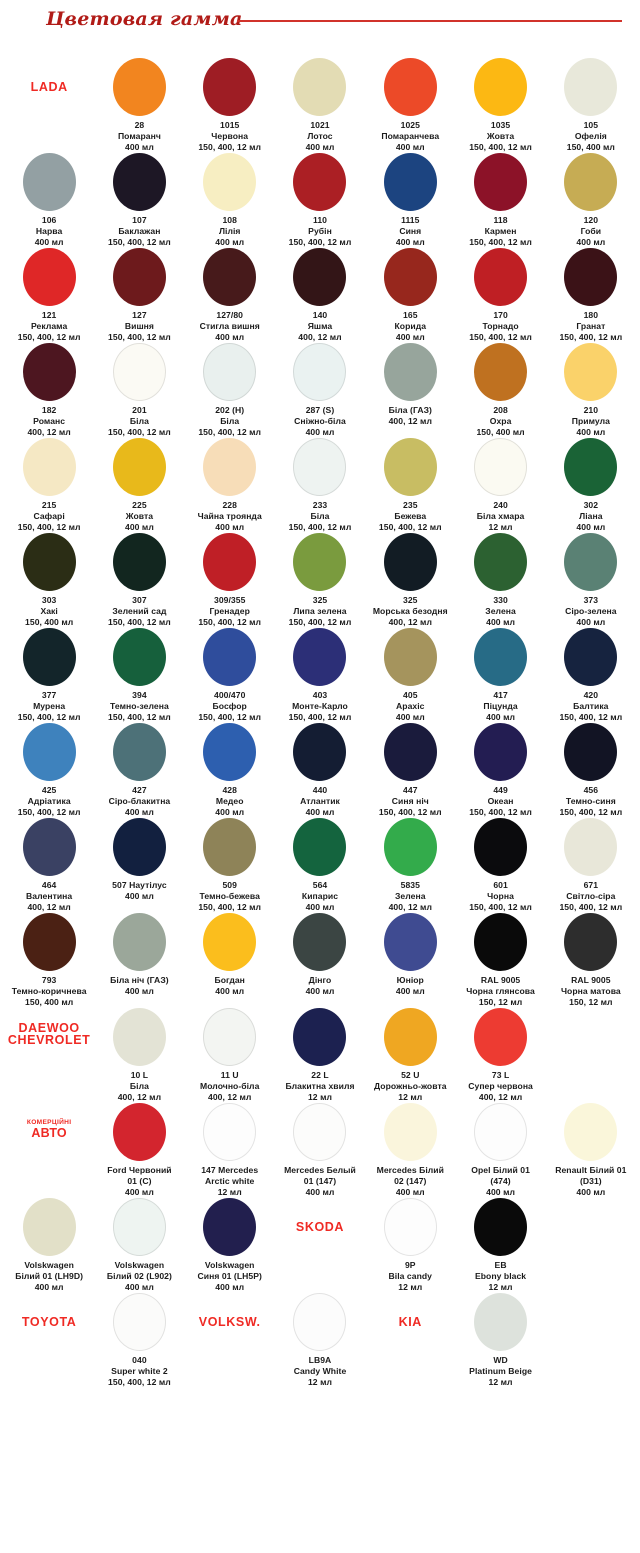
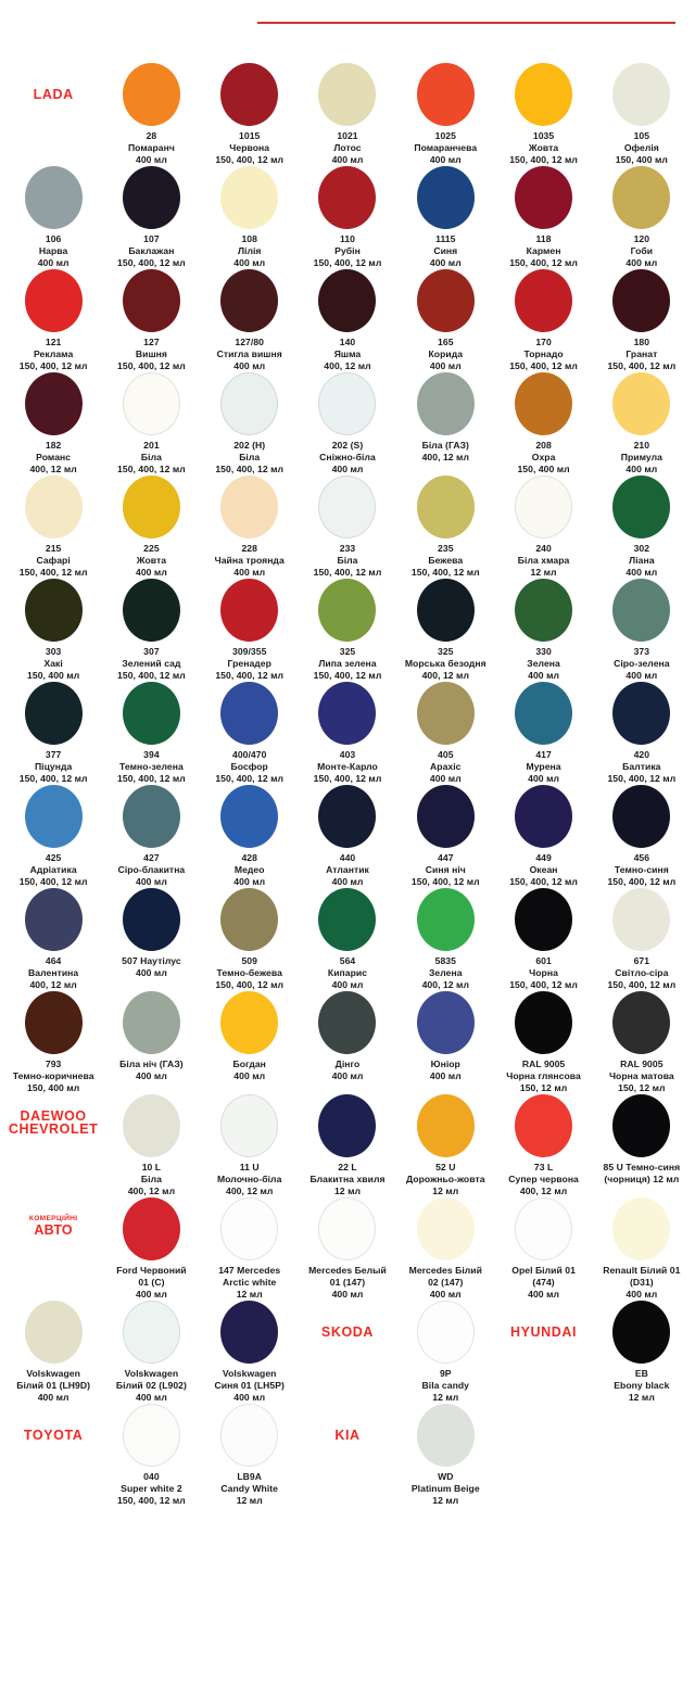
- Цветовая гамма
  LADA
  28
  Помаранч
  400 мл
  1015
  Червона
  150, 400, 12 мл
  1021
  Лотос
  400 мл
  1025
  Помаранчева
  400 мл
  1035
  Жовта
  150, 400, 12 мл
  105
  Офелія
  150, 400 мл
  106
  Нарва
  400 мл
  107
  Баклажан
  150, 400, 12 мл
  108
  Лілія
  400 мл
  110
  Рубін
  150, 400, 12 мл
  1115
  Синя
  400 мл
  118
  Кармен
  150, 400, 12 мл
  120
  Гоби
  400 мл
  121
  Реклама
  150, 400, 12 мл
  127
  Вишня
  150, 400, 12 мл
  127/80
  Стигла вишня
  400 мл
  140
  Яшма
  400, 12 мл
  165
  Корида
  400 мл
  170
  Торнадо
  150, 400, 12 мл
  180
  Гранат
  150, 400, 12 мл
  182
  Романс
  400, 12 мл
  201
  Біла
  150, 400, 12 мл
  202 (Н)
  Біла
  150, 400, 12 мл
- 287 (S)
+ 202 (S)
  Сніжно-біла
  400 мл
  Біла (ГАЗ)
  400, 12 мл
  208
  Охра
  150, 400 мл
  210
  Примула
  400 мл
  215
  Сафарі
  150, 400, 12 мл
  225
  Жовта
  400 мл
  228
  Чайна троянда
  400 мл
  233
  Біла
  150, 400, 12 мл
  235
  Бежева
  150, 400, 12 мл
  240
  Біла хмара
  12 мл
  302
  Ліана
  400 мл
  303
  Хакі
  150, 400 мл
  307
  Зелений сад
  150, 400, 12 мл
  309/355
  Гренадер
  150, 400, 12 мл
  325
  Липа зелена
  150, 400, 12 мл
  325
  Морська безодня
  400, 12 мл
  330
  Зелена
  400 мл
  373
  Сіро-зелена
  400 мл
  377
- Мурена
+ Піцунда
  150, 400, 12 мл
  394
  Темно-зелена
  150, 400, 12 мл
  400/470
  Босфор
  150, 400, 12 мл
  403
  Монте-Карло
  150, 400, 12 мл
  405
  Арахіс
  400 мл
  417
- Піцунда
+ Мурена
  400 мл
  420
  Балтика
  150, 400, 12 мл
  425
  Адріатика
  150, 400, 12 мл
  427
  Сіро-блакитна
  400 мл
  428
  Медео
  400 мл
  440
  Атлантик
  400 мл
  447
  Синя ніч
  150, 400, 12 мл
  449
  Океан
  150, 400, 12 мл
  456
  Темно-синя
  150, 400, 12 мл
  464
  Валентина
  400, 12 мл
  507 Наутілус
  400 мл
  509
  Темно-бежева
  150, 400, 12 мл
  564
  Кипарис
  400 мл
  5835
  Зелена
  400, 12 мл
  601
  Чорна
  150, 400, 12 мл
  671
  Світло-сіра
  150, 400, 12 мл
  793
  Темно-коричнева
  150, 400 мл
  Біла ніч (ГАЗ)
  400 мл
  Богдан
  400 мл
  Дінго
  400 мл
  Юніор
  400 мл
  RAL 9005
  Чорна глянсова
  150, 12 мл
  RAL 9005
  Чорна матова
  150, 12 мл
  DAEWOO
  CHEVROLET
  10 L
  Біла
  400, 12 мл
  11 U
  Молочно-біла
  400, 12 мл
  22 L
  Блакитна хвиля
  12 мл
  52 U
  Дорожньо-жовта
  12 мл
  73 L
  Супер червона
  400, 12 мл
+ 85 U Темно-синя
+ (чорниця) 12 мл
  АВТО
  Ford Червоний
  01 (С)
  400 мл
  147 Mercedes
  Arctic white
  12 мл
  Mercedes Белый
  01 (147)
  400 мл
  Mercedes Білий
  02 (147)
  400 мл
  Opel Білий 01
  (474)
  400 мл
  Renault Білий 01
  (D31)
  400 мл
  Volskwagen
  Білий 01 (LH9D)
  400 мл
  Volskwagen
  Білий 02 (L902)
  400 мл
  Volskwagen
  Синя 01 (LH5P)
  400 мл
  SKODA
  9P
  Bila candy
  12 мл
+ HYUNDAI
  EB
  Ebony black
  12 мл
  TOYOTA
  040
  Super white 2
  150, 400, 12 мл
- VOLKSW.
  LB9A
  Candy White
  12 мл
  KIA
  WD
  Platinum Beige
  12 мл
